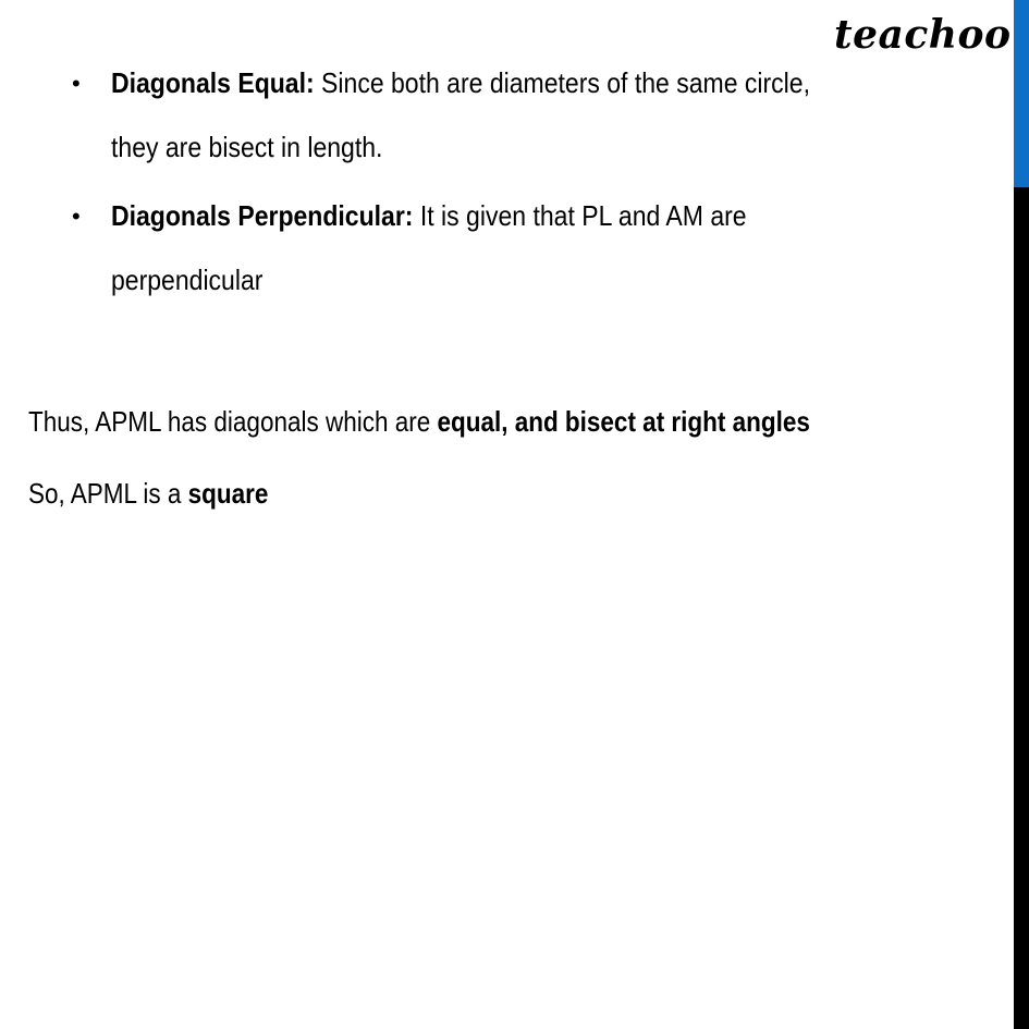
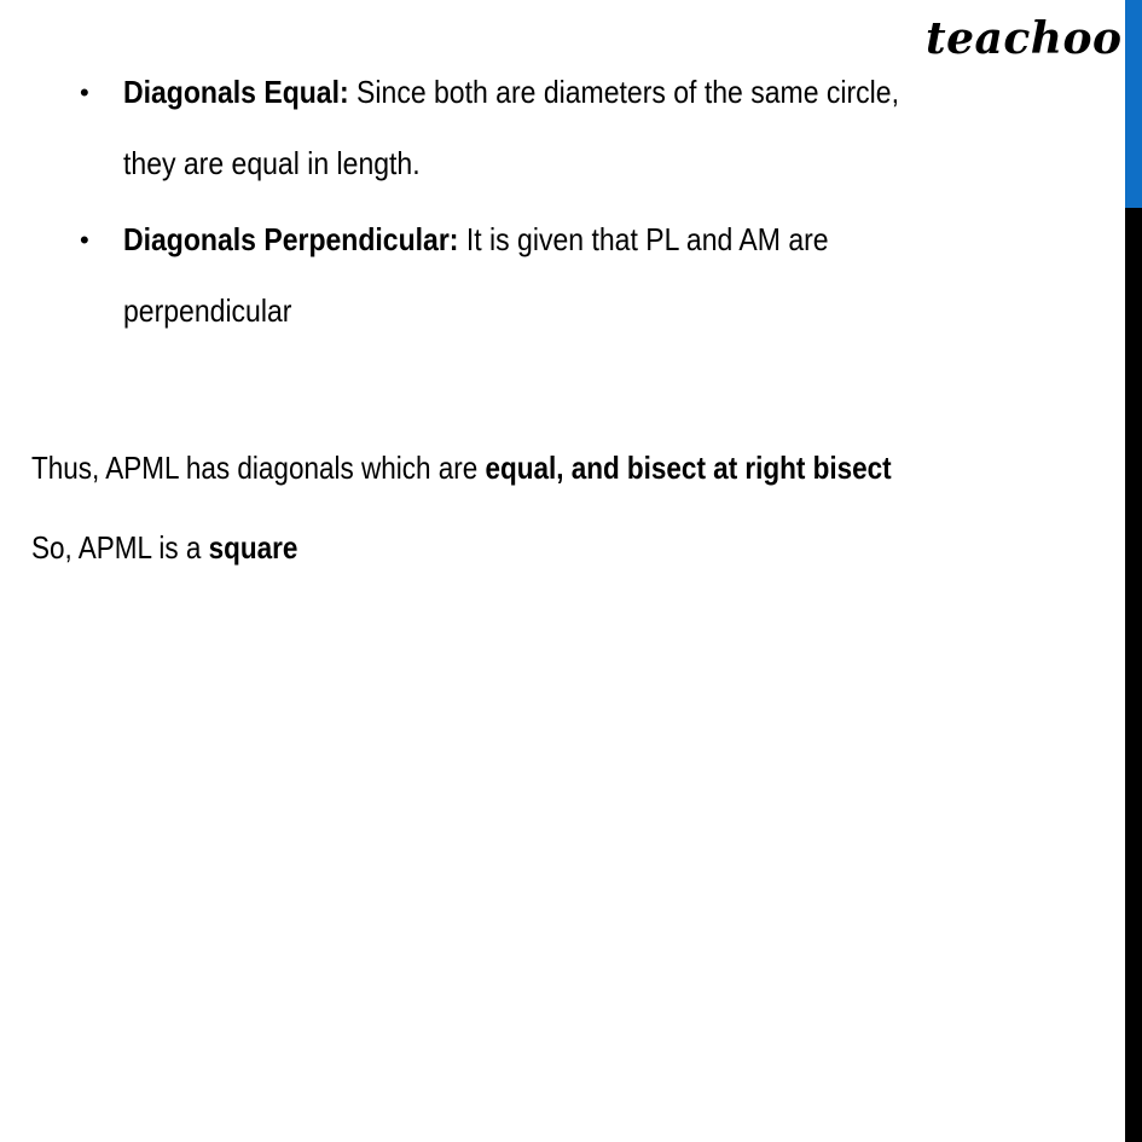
  teachoo
  •
  Diagonals Equal: Since both are diameters of the same circle,
- they are bisect in length.
+ they are equal in length.
  •
  Diagonals Perpendicular: It is given that PL and AM are
  perpendicular
- Thus, APML has diagonals which are equal, and bisect at right angles
+ Thus, APML has diagonals which are equal, and bisect at right bisect
  So, APML is a square
